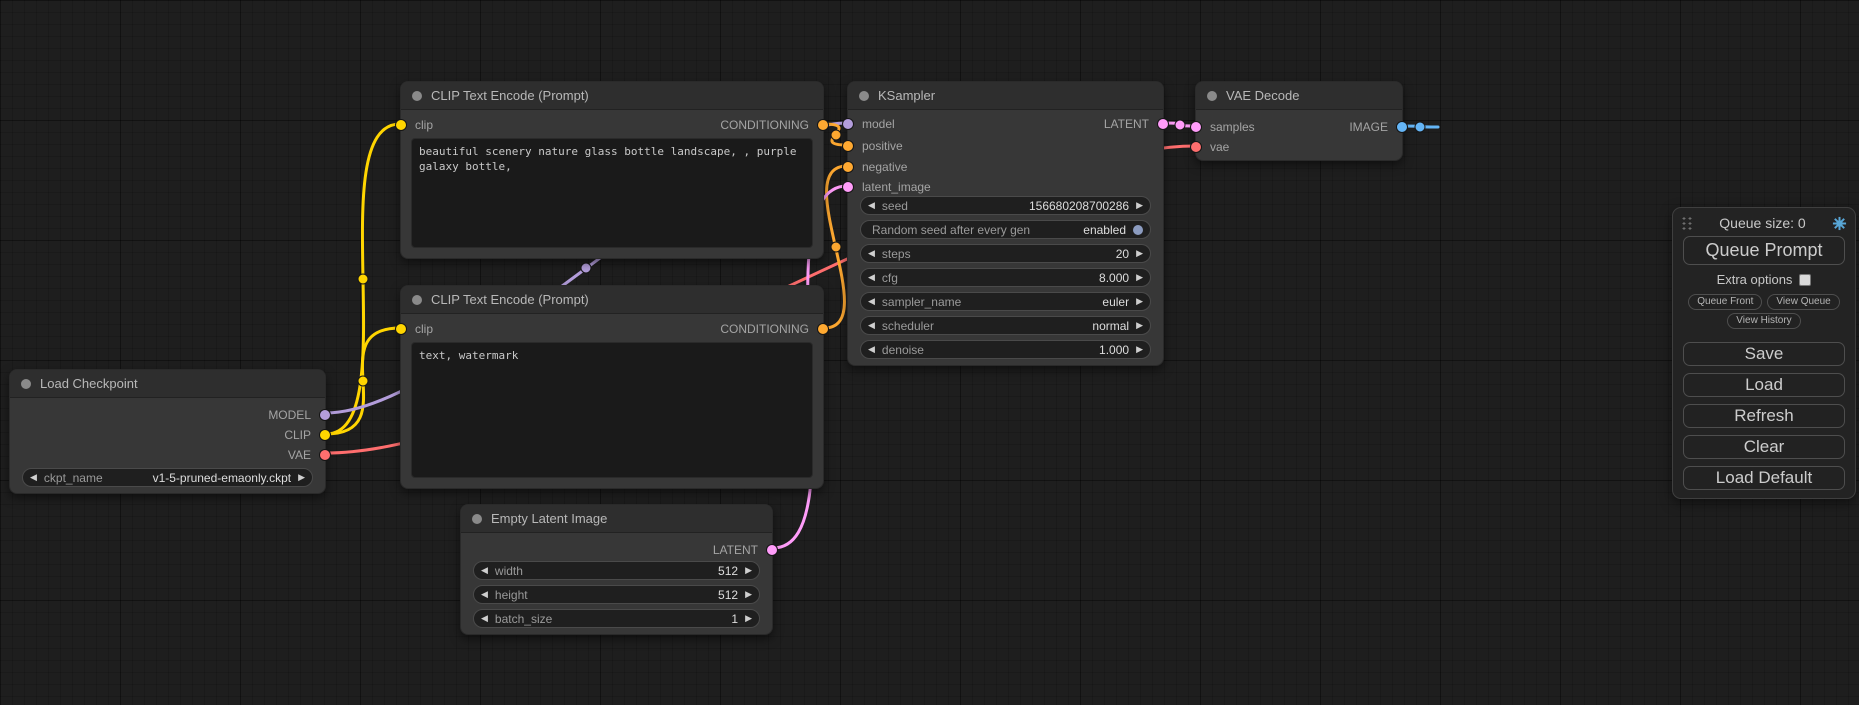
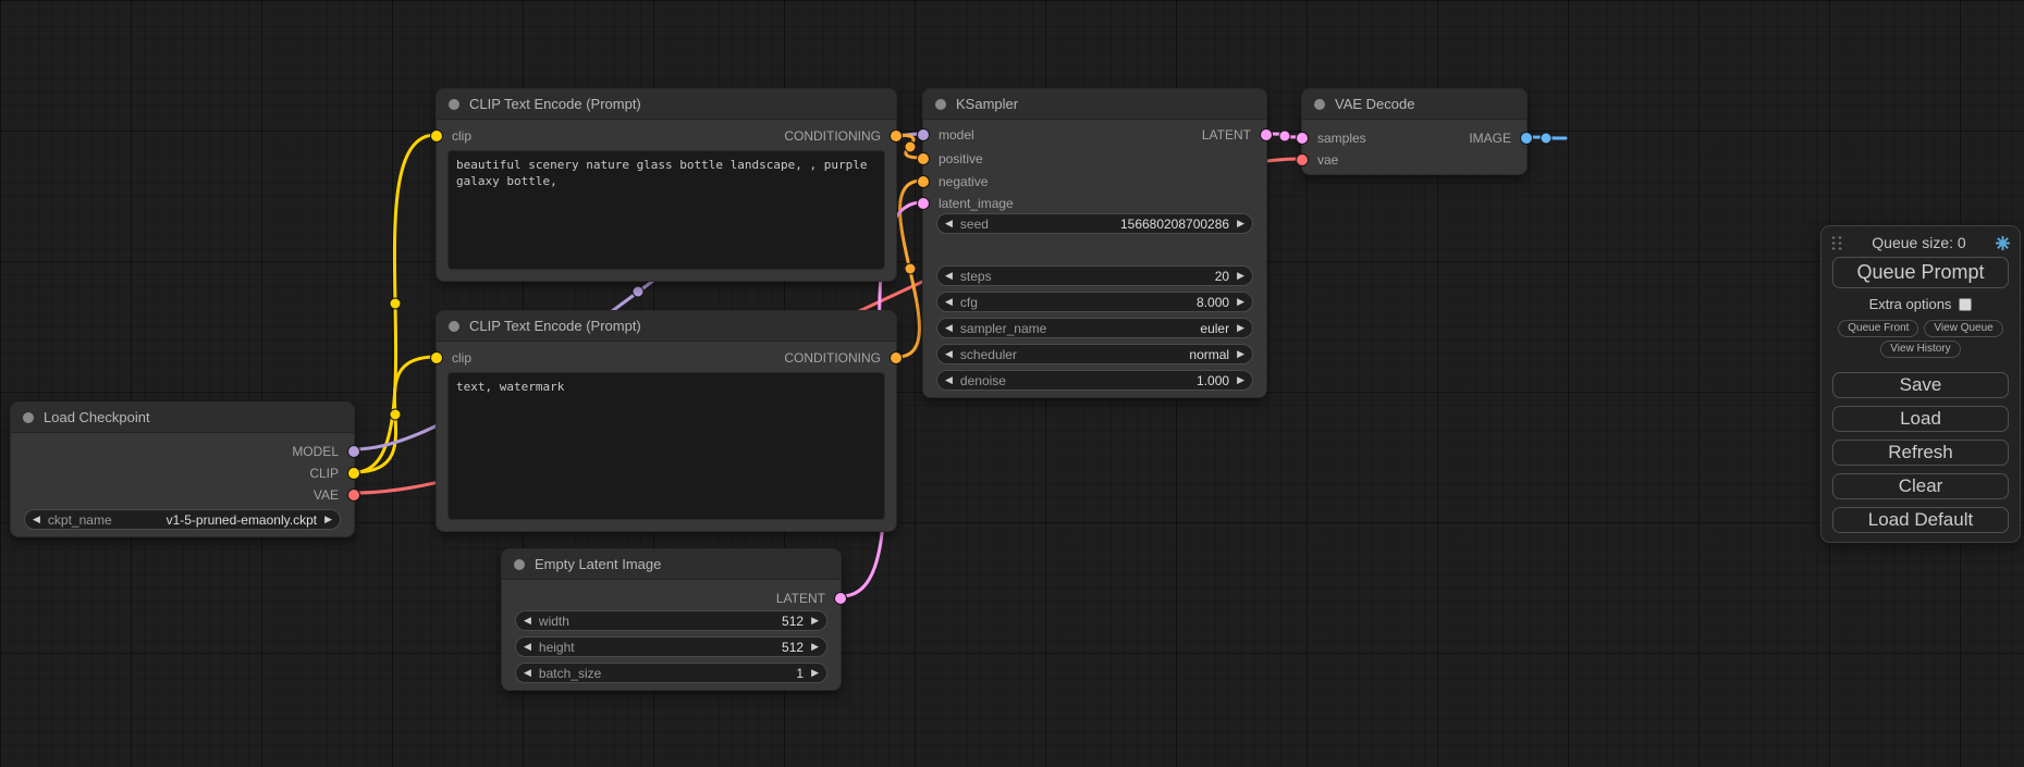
  Load Checkpoint
  MODEL
  CLIP
  VAE
  ◀
  ckpt_name
  v1-5-pruned-emaonly.ckpt
  ▶
  CLIP Text Encode (Prompt)
  clip
  CONDITIONING
  CLIP Text Encode (Prompt)
  clip
  CONDITIONING
  text, watermark
  Empty Latent Image
  LATENT
  ◀
  width
  512
  ▶
  ◀
  height
  512
  ▶
  ◀
  batch_size
  1
  ▶
  KSampler
  model
  LATENT
  positive
  negative
  latent_image
  ◀
  seed
  156680208700286
  ▶
- Random seed after every gen
- enabled
  ◀
  steps
  20
  ▶
  ◀
  cfg
  8.000
  ▶
  ◀
  sampler_name
  euler
  ▶
  ◀
  scheduler
  normal
  ▶
  ◀
  denoise
  1.000
  ▶
  VAE Decode
  samples
  IMAGE
  vae
  Queue size: 0
  Queue Prompt
  Extra options
  Queue Front
  View Queue
  View History
  Save
  Load
  Refresh
  Clear
  Load Default
